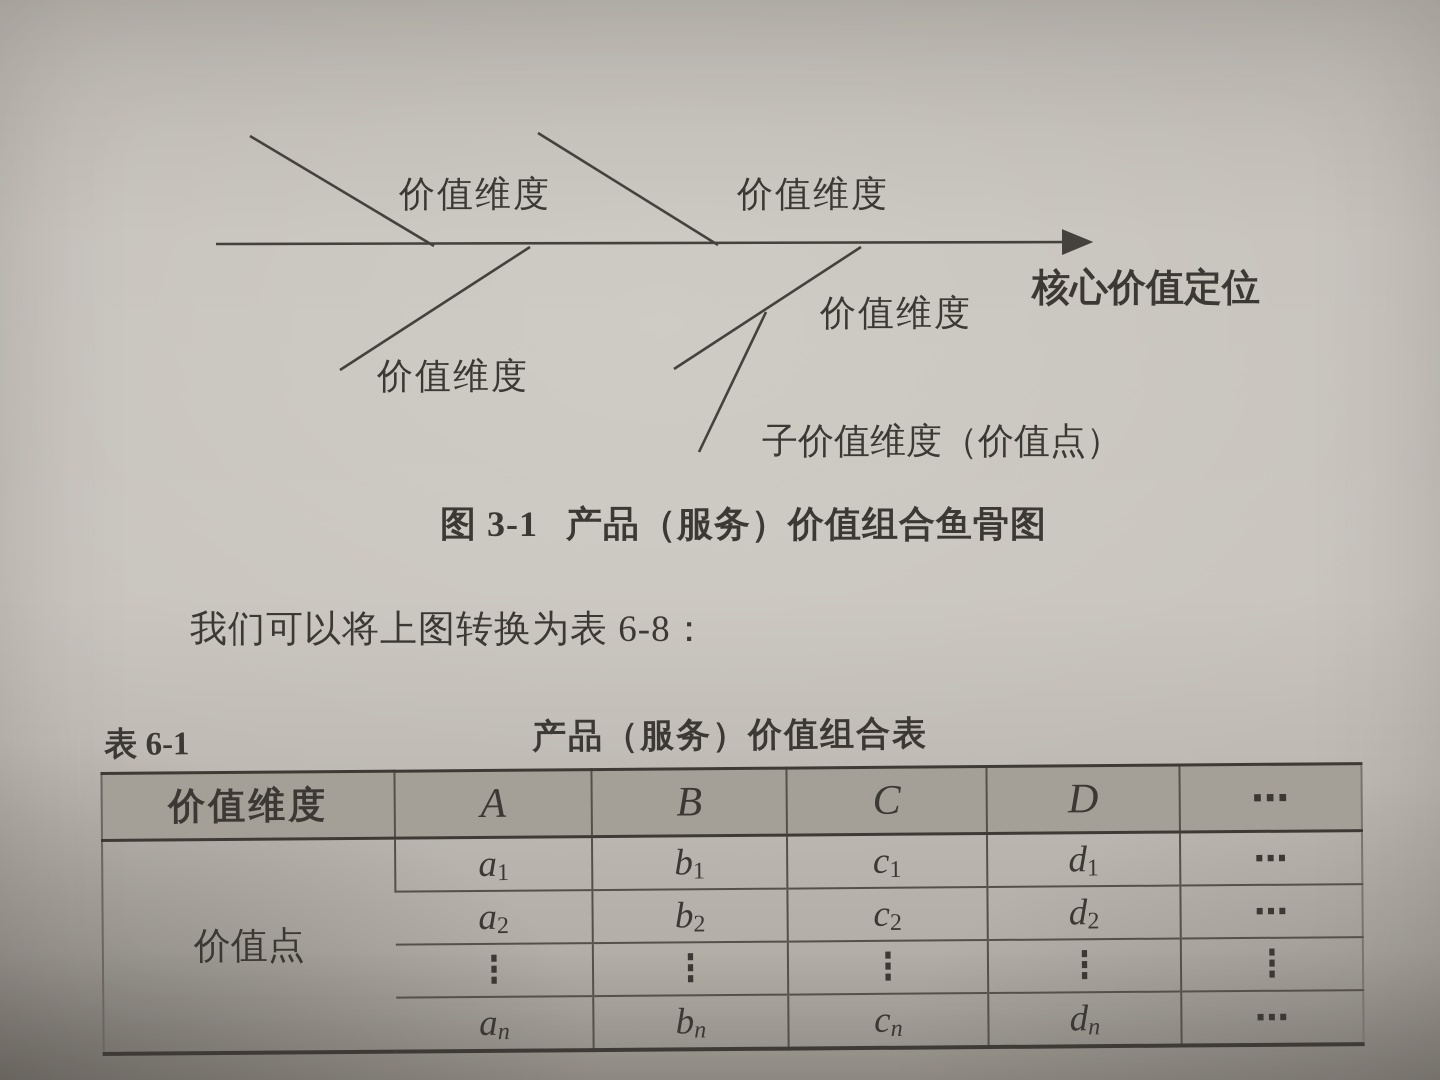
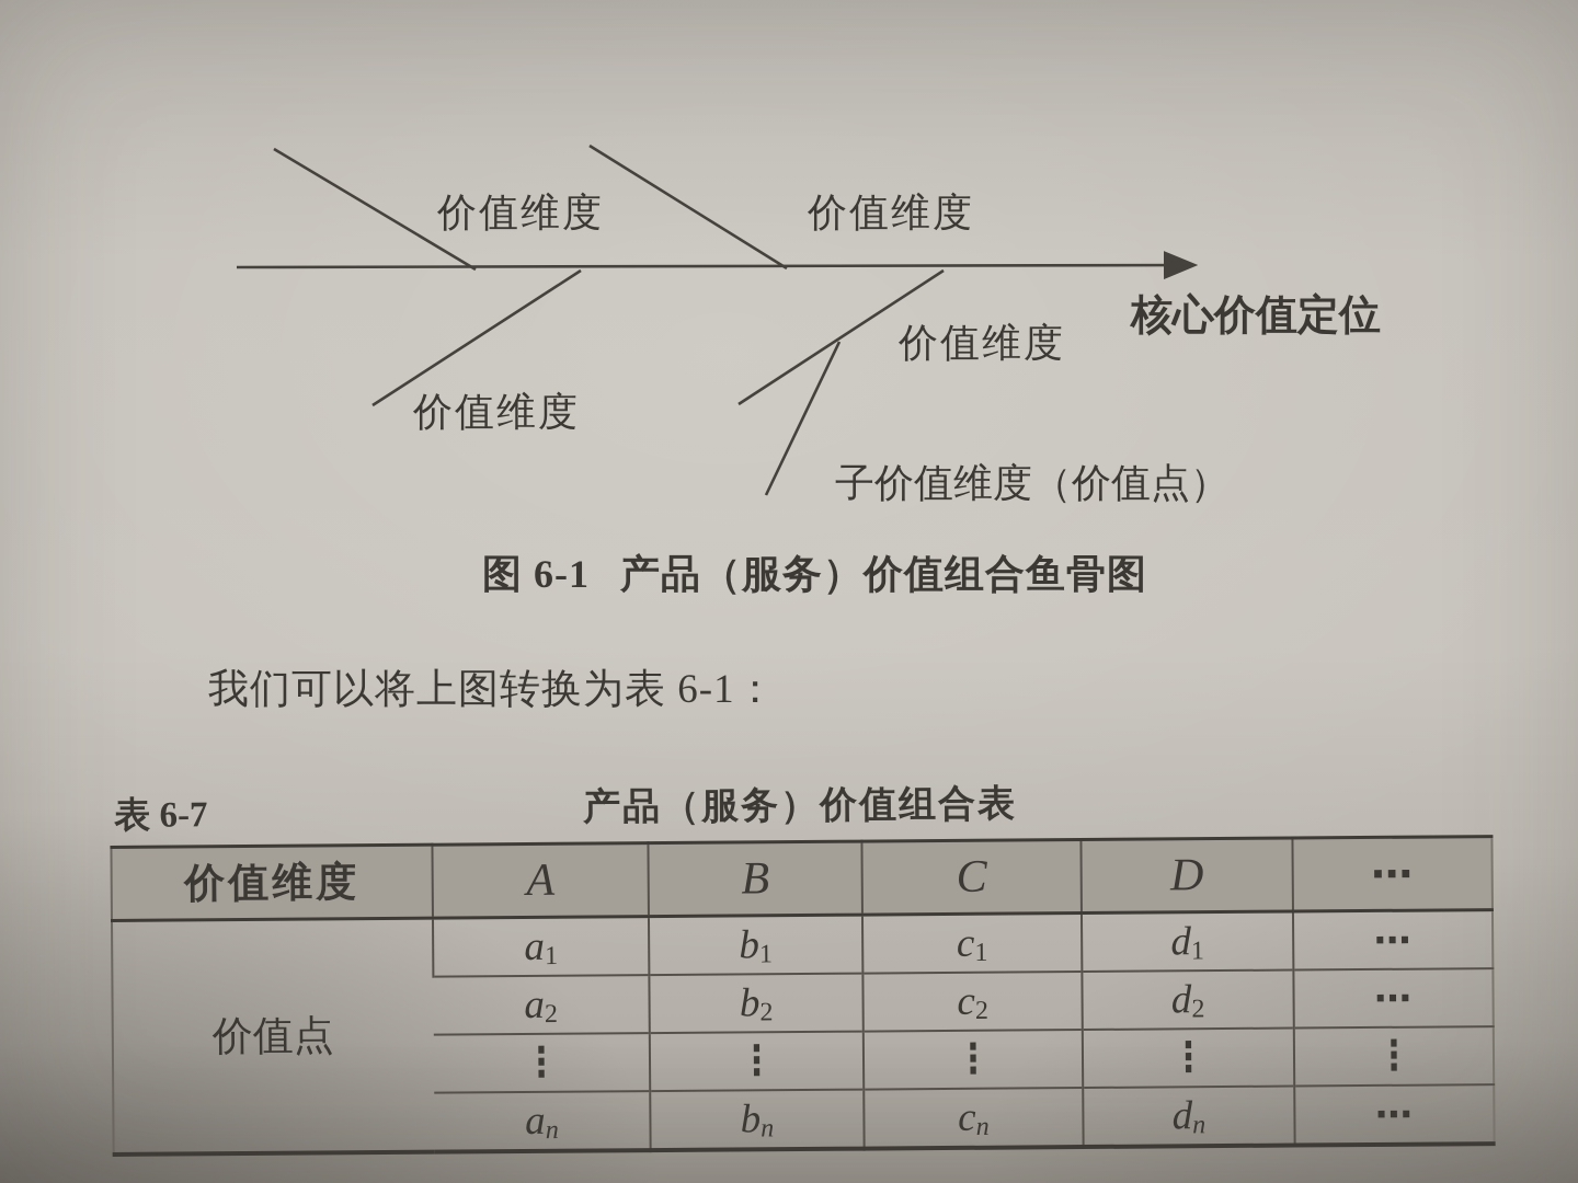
  价值维度
  价值维度
  价值维度
  价值维度
  核心价值定位
  子价值维度（价值点）
- 图 3-1 产品（服务）价值组合鱼骨图
+ 图 6-1 产品（服务）价值组合鱼骨图
- 我们可以将上图转换为表 6-8：
+ 我们可以将上图转换为表 6-1：
- 表 6-1
+ 表 6-7
  产品（服务）价值组合表
  价值维度	A	B	C	D	⋯
  价值点	a1	b1	c1	d1	⋯
  a2	b2	c2	d2	⋯
  ⋮	⋮	⋮	⋮	⋮
  an	bn	cn	dn	⋯
